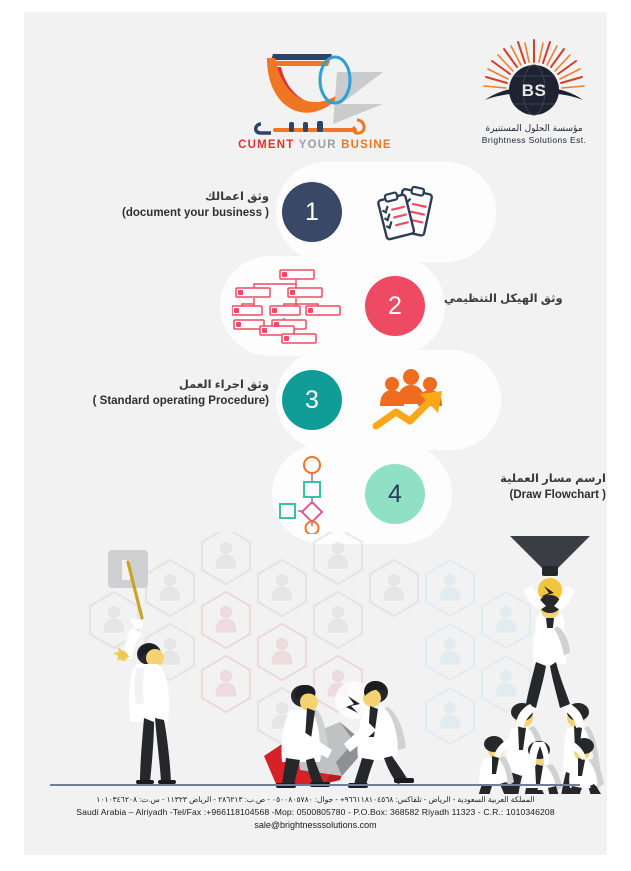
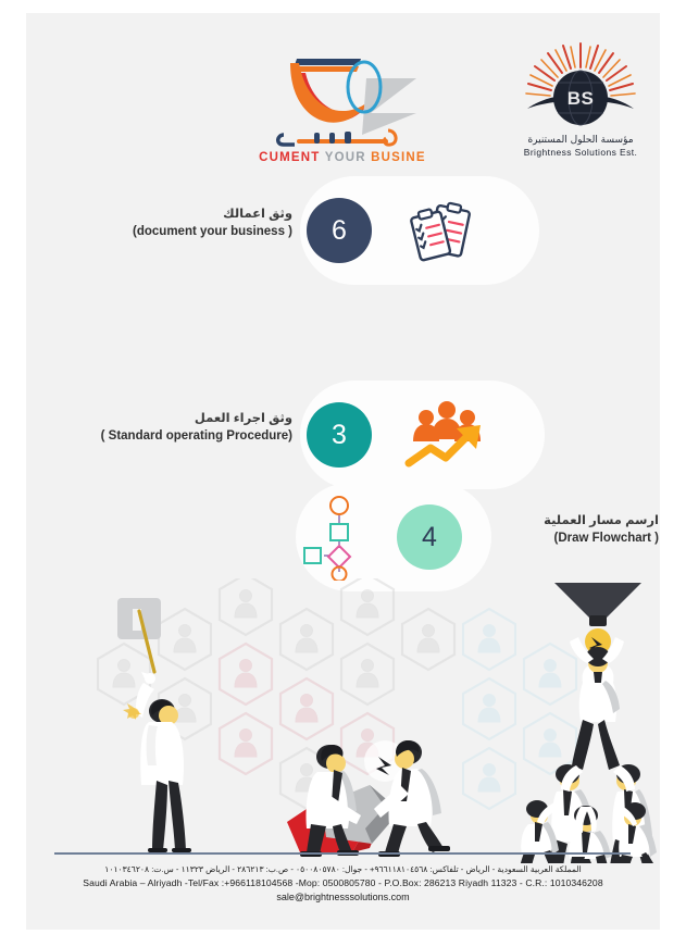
  CUMENT YOUR BUSINE
  BS
  مؤسسة الحلول المستنيرة
  Brightness Solutions Est.
- 1
+ 6
  وثق اعمالك
  (document your business )
- 2
- وثق الهيكل التنظيمي
  3
  وثق اجراء العمل
  ( Standard operating Procedure)
  4
  ارسم مسار العملية
  (Draw Flowchart )
  المملكة العربية السعودية - الرياض - تلفاكس: ٩٦٦١١٨١٠٤٥٦٨+ - جوال: ٠٥٠٠٨٠٥٧٨٠ - ص.ب: ٢٨٦٢١٣ - الرياض ١١٣٢٣ - س.ت: ١٠١٠٣٤٦٢٠٨
- Saudi Arabia – Alriyadh -Tel/Fax :+966118104568 -Mop: 0500805780 - P.O.Box: 368582 Riyadh 11323 - C.R.: 1010346208
+ Saudi Arabia – Alriyadh -Tel/Fax :+966118104568 -Mop: 0500805780 - P.O.Box: 286213 Riyadh 11323 - C.R.: 1010346208
  sale@brightnesssolutions.com
